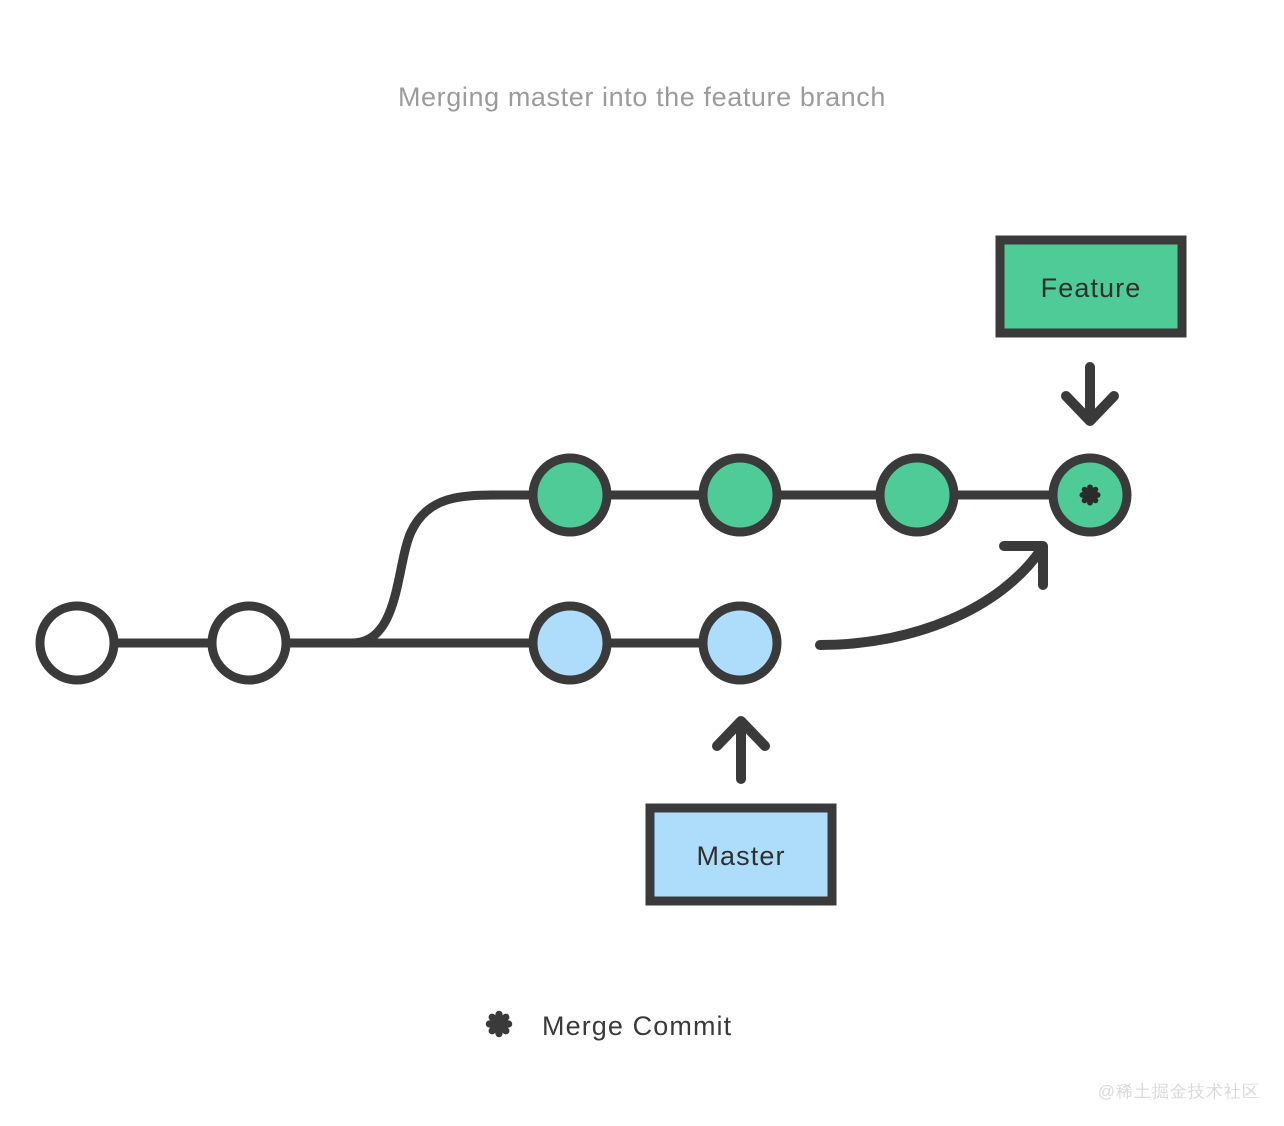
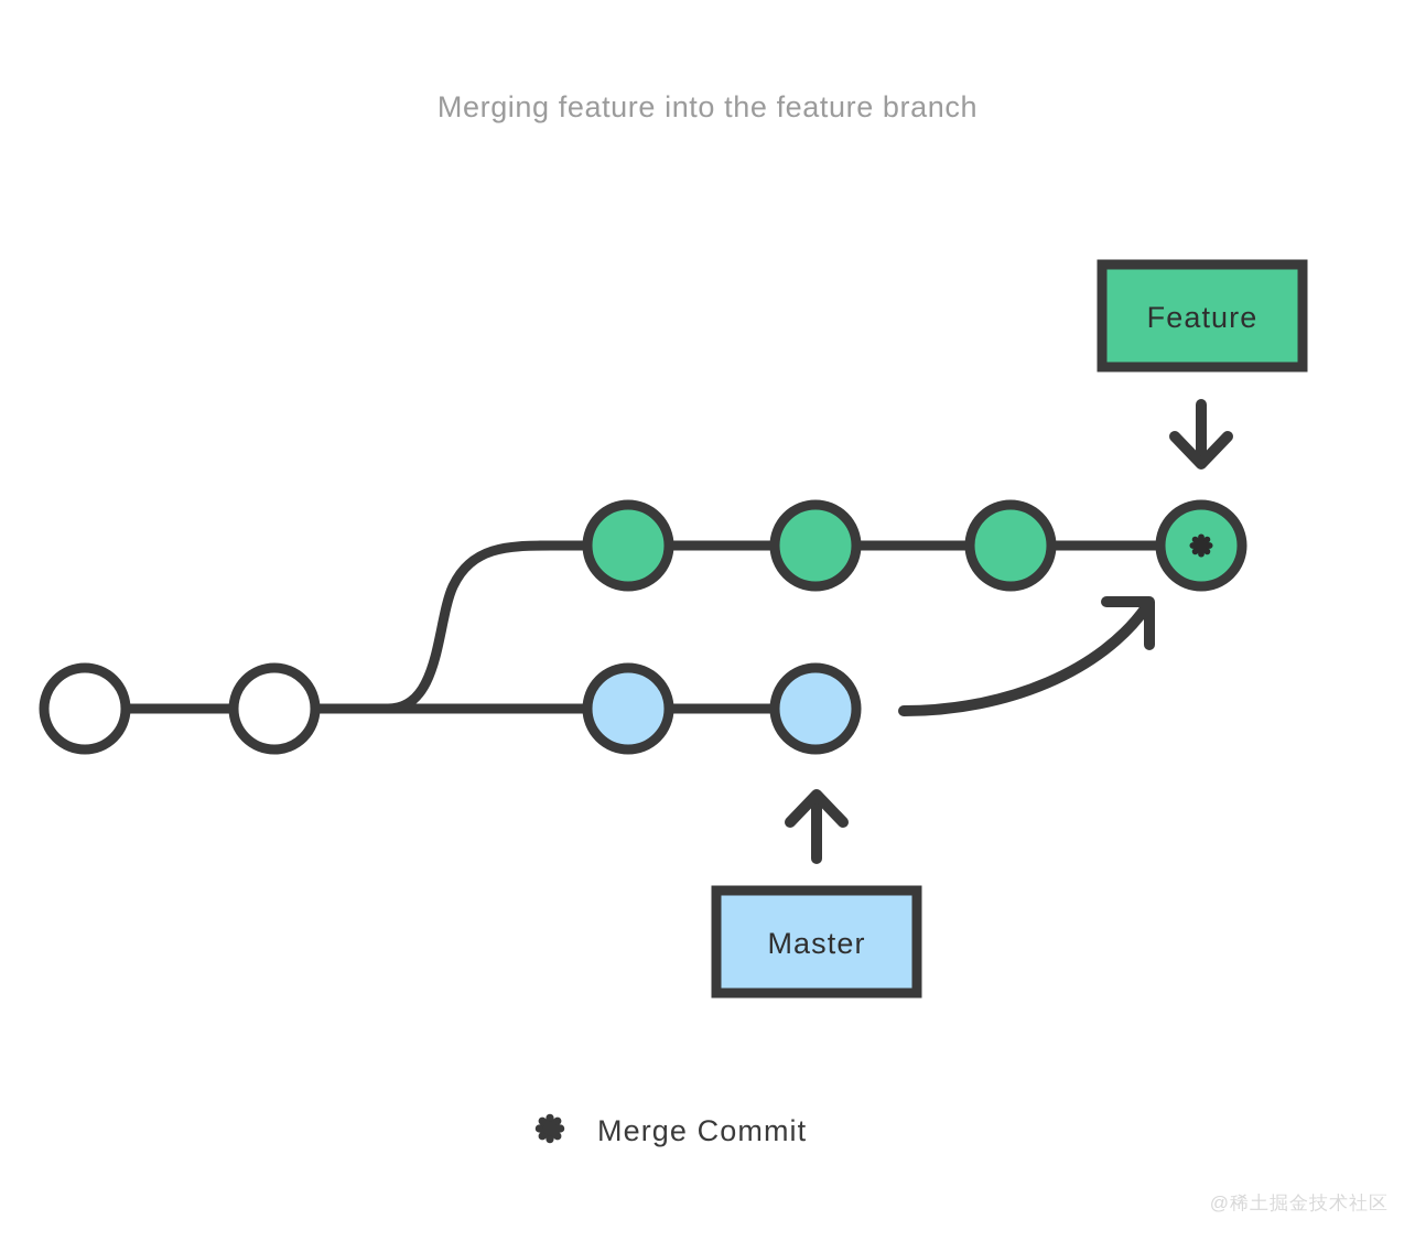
- Merging master into the feature branch
+ Merging feature into the feature branch
  Feature
  Master
  Merge Commit
  @稀土掘金技术社区
